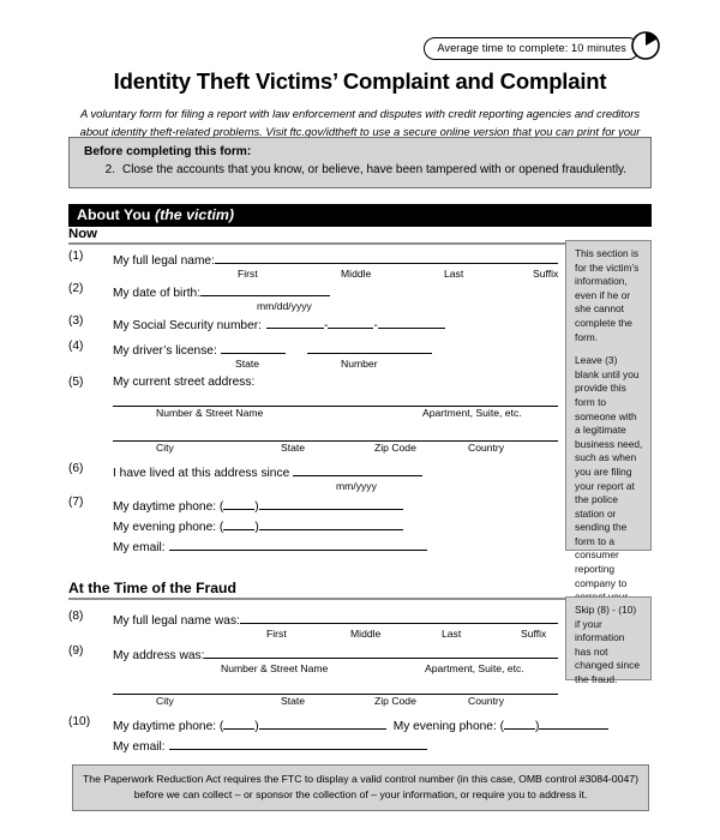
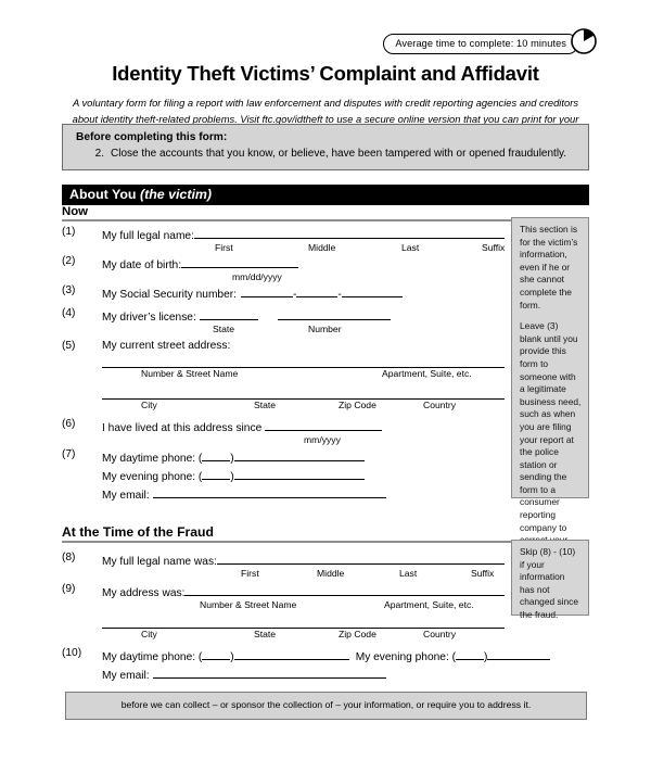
  Average time to complete: 10 minutes
- Identity Theft Victims’ Complaint and Complaint
+ Identity Theft Victims’ Complaint and Affidavit
  A voluntary form for filing a report with law enforcement and disputes with credit reporting agencies and creditors about identity theft-related problems. Visit ftc.gov/idtheft to use a secure online version that you can print for your
  Before completing this form:
  2.
  Close the accounts that you know, or believe, have been tampered with or opened fraudulently.
  About You (the victim)
  Now
  (1)
  My full legal name:
  First
  Middle
  Last
  Suffix
  (2)
  My date of birth:
  mm/dd/yyyy
  (3)
  My Social Security number:
  -
  -
  (4)
  My driver’s license:
  State
  Number
  (5)
  My current street address:
  Number & Street Name
  Apartment, Suite, etc.
  City
  State
  Zip Code
  Country
  (6)
  I have lived at this address since
  mm/yyyy
  (7)
  My daytime phone: (
  )
  My evening phone: (
  )
  My email:
  This section is for the victim’s information, even if he or she cannot complete the form.
  Leave (3) blank until you provide this form to someone with a legitimate business need, such as when you are filing your report at the police station or sending the form to a consumer reporting company to
  At the Time of the Fraud
  (8)
  My full legal name was:
  First
  Middle
  Last
  Suffix
  (9)
  My address was:
  Number & Street Name
  Apartment, Suite, etc.
  City
  State
  Zip Code
  Country
  (10)
  My daytime phone: (
  )
  My evening phone: (
  )
  My email:
  Skip (8) - (10) if your information has not changed since the fraud.
- The Paperwork Reduction Act requires the FTC to display a valid control number (in this case, OMB control #3084-0047)
  before we can collect – or sponsor the collection of – your information, or require you to address it.
